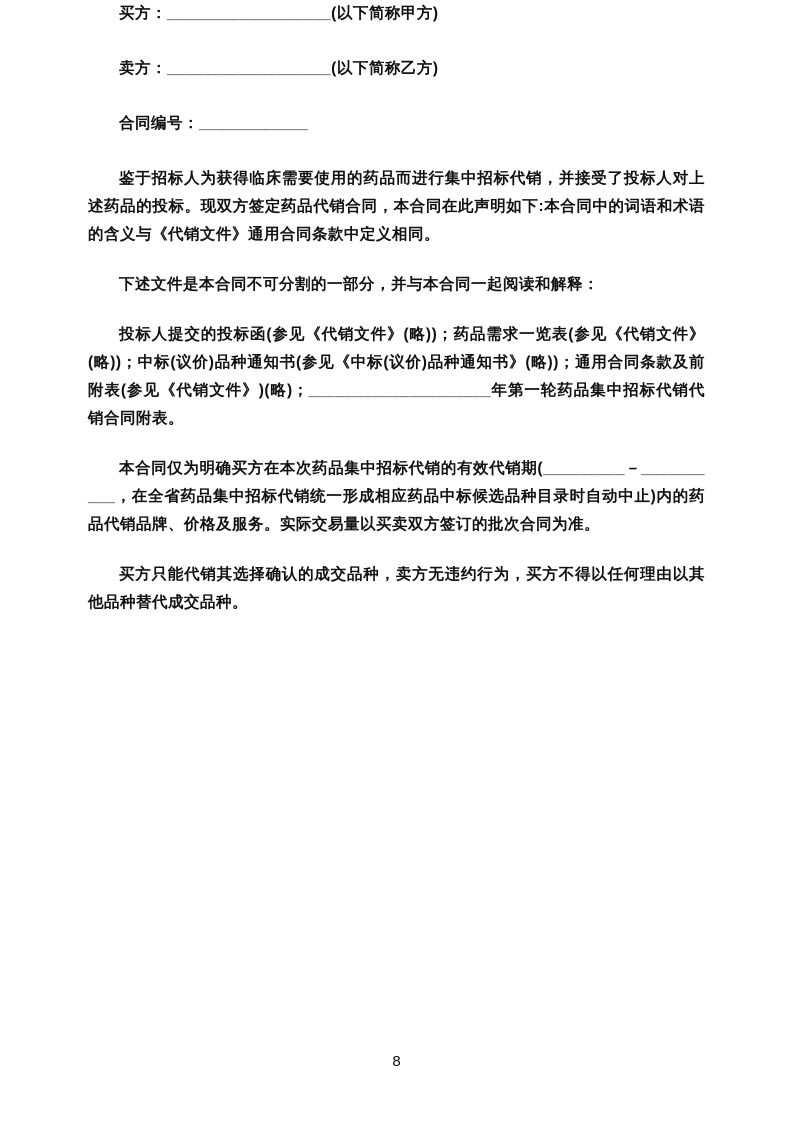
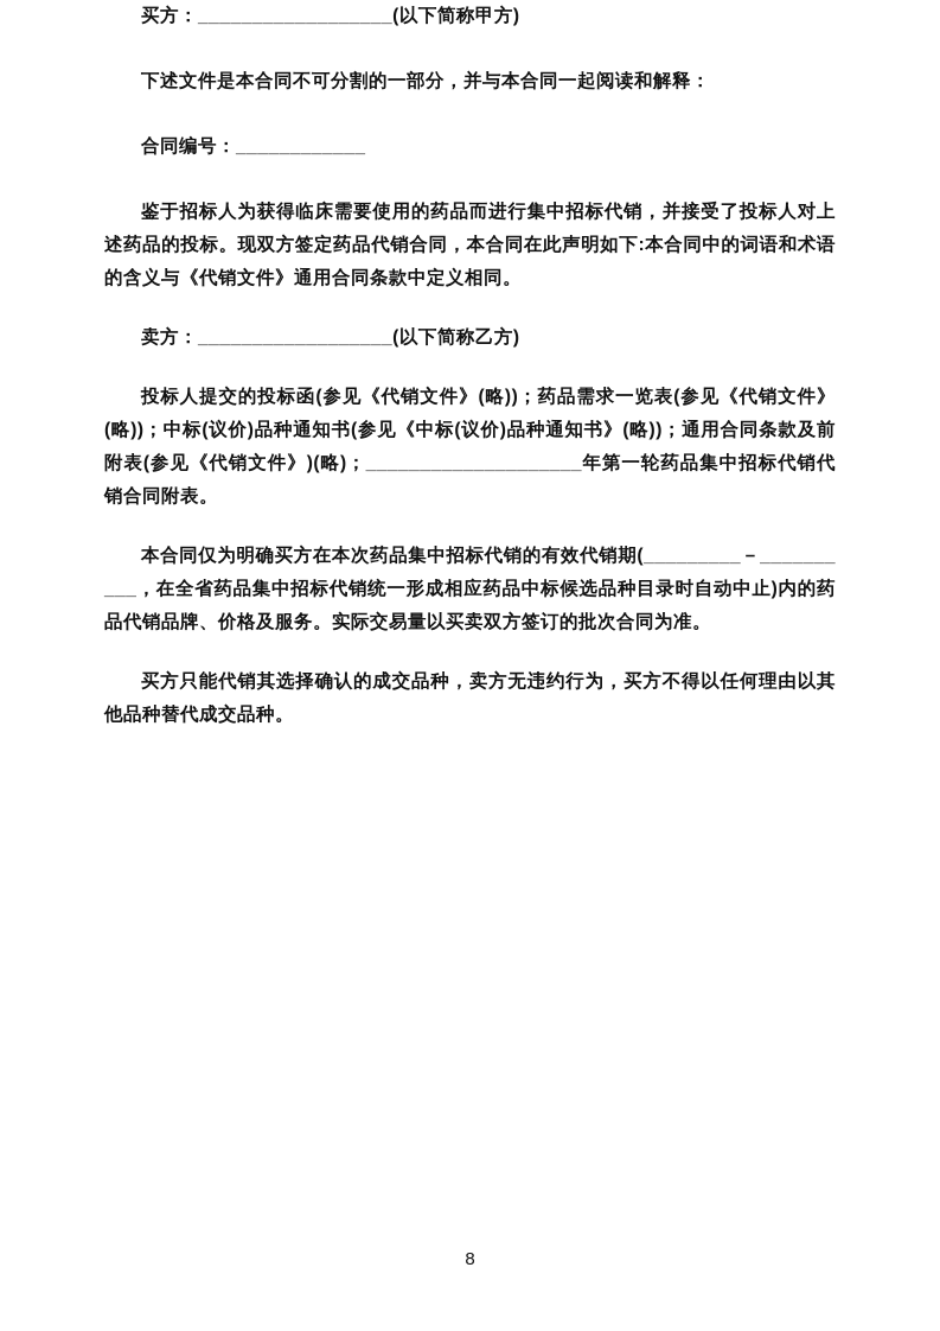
  买方：__________________(以下简称甲方)
- 卖方：__________________(以下简称乙方)
+ 下述文件是本合同不可分割的一部分，并与本合同一起阅读和解释：
  合同编号：____________
  鉴于招标人为获得临床需要使用的药品而进行集中招标代销，并接受了投标人对上述药品的投标。现双方签定药品代销合同，本合同在此声明如下:本合同中的词语和术语的含义与《代销文件》通用合同条款中定义相同。
- 下述文件是本合同不可分割的一部分，并与本合同一起阅读和解释：
+ 卖方：__________________(以下简称乙方)
  投标人提交的投标函(参见《代销文件》(略))；药品需求一览表(参见《代销文件》(略))；中标(议价)品种通知书(参见《中标(议价)品种通知书》(略))；通用合同条款及前附表(参见《代销文件》)(略)；____________________年第一轮药品集中招标代销代销合同附表。
  本合同仅为明确买方在本次药品集中招标代销的有效代销期(_________－__________，在全省药品集中招标代销统一形成相应药品中标候选品种目录时自动中止)内的药品代销品牌、价格及服务。实际交易量以买卖双方签订的批次合同为准。
  买方只能代销其选择确认的成交品种，卖方无违约行为，买方不得以任何理由以其他品种替代成交品种。
  8
